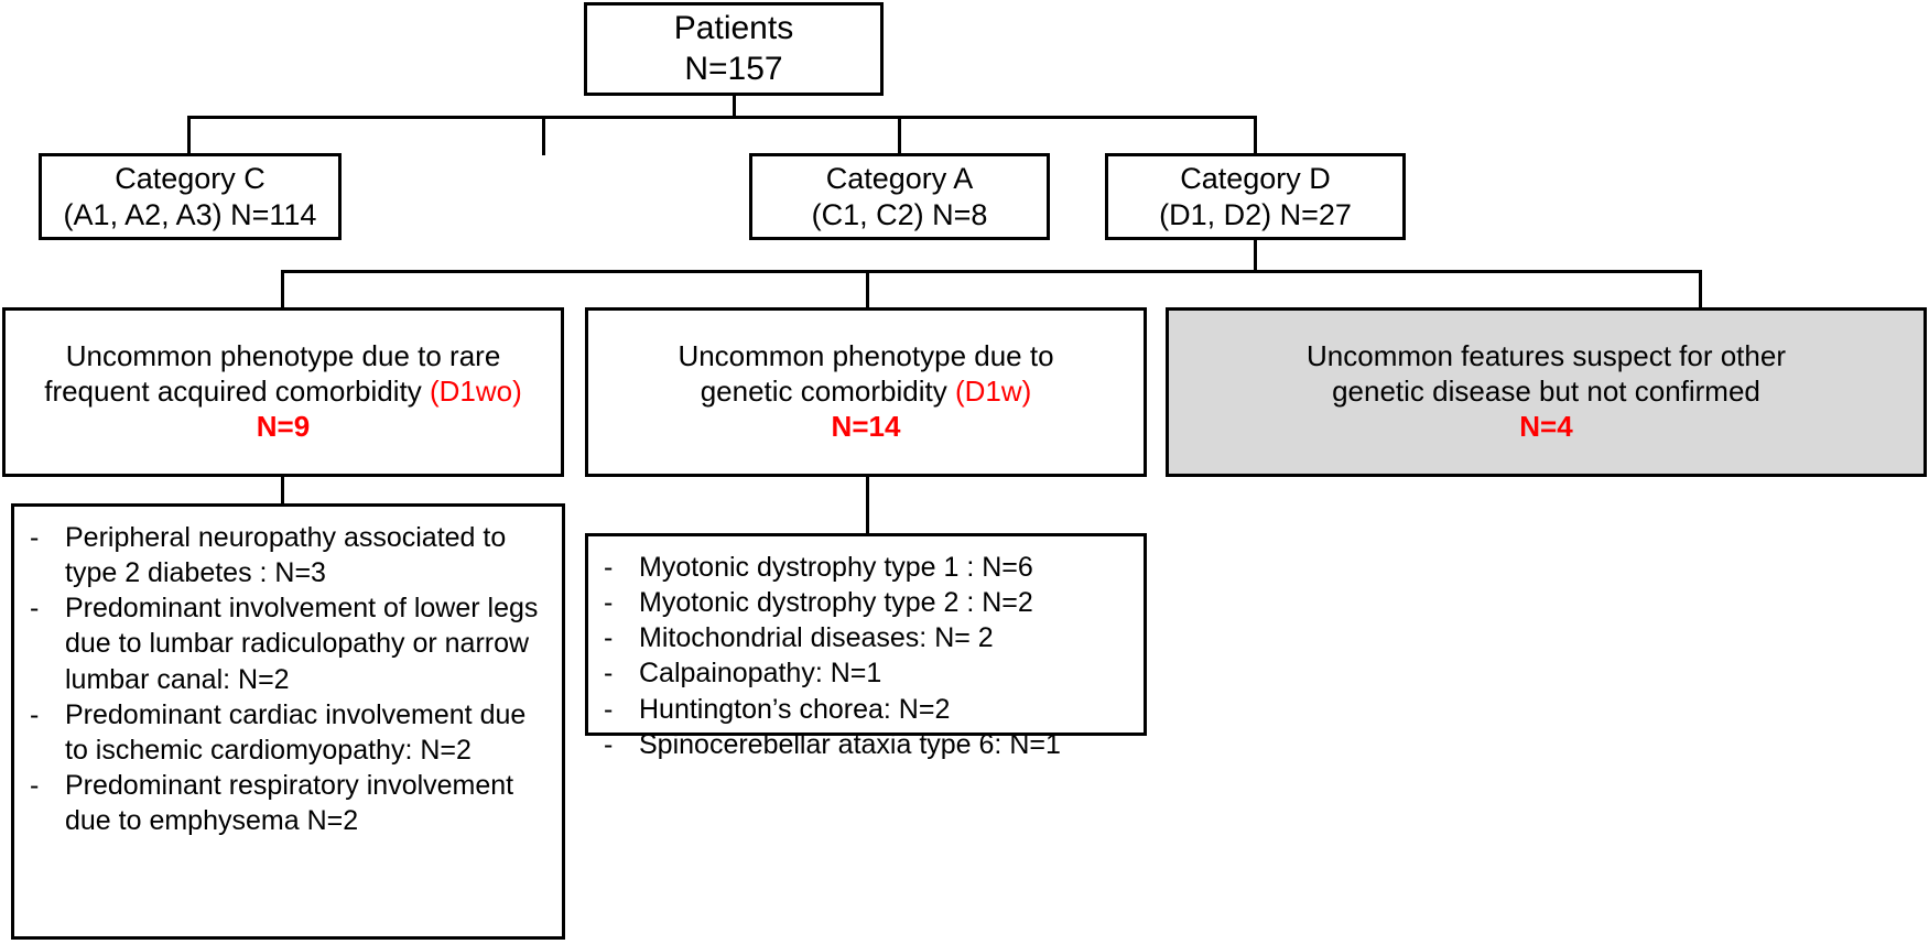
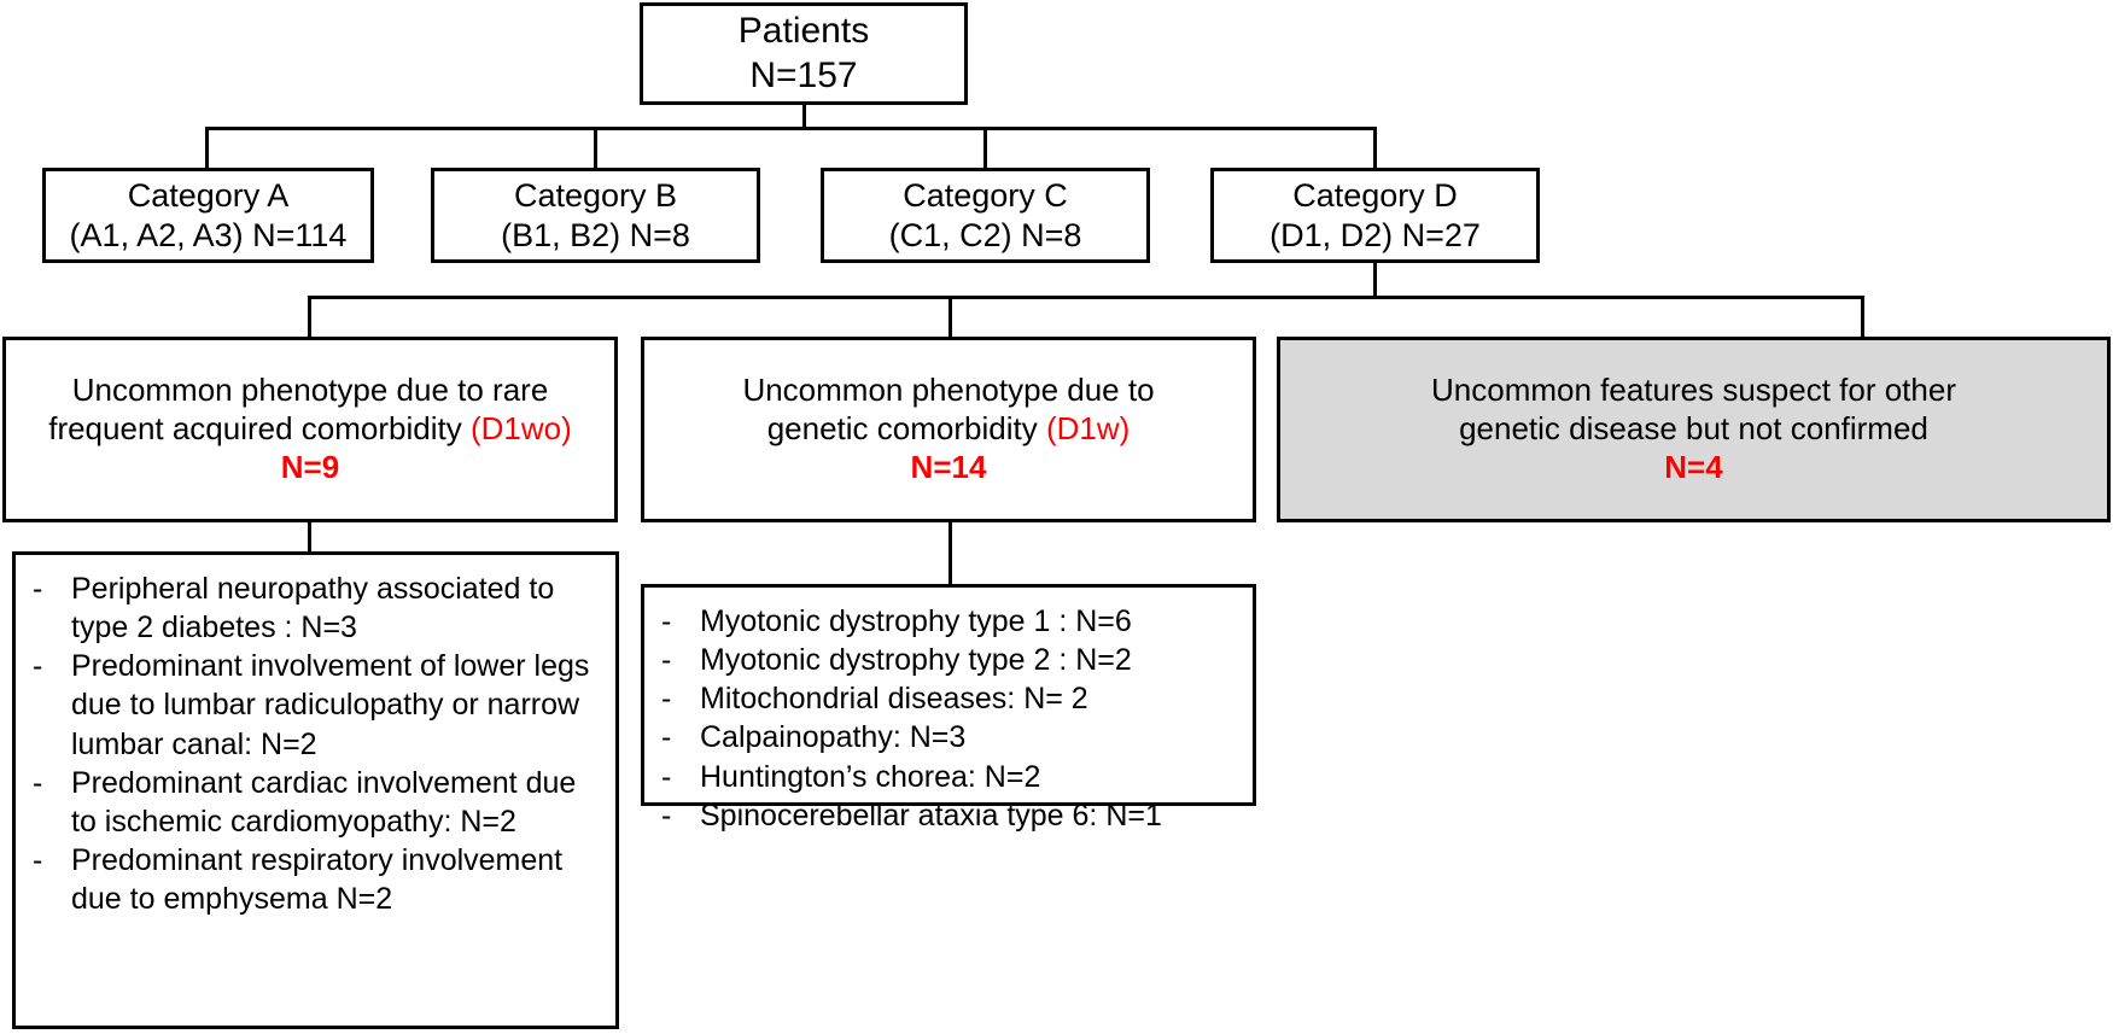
  Patients
  N=157
- Category C
+ Category A
  (A1, A2, A3) N=114
+ Category B
+ (B1, B2) N=8
- Category A
+ Category C
  (C1, C2) N=8
  Category D
  (D1, D2) N=27
  Uncommon phenotype due to rare
  frequent acquired comorbidity (D1wo)
  N=9
  Uncommon phenotype due to
  genetic comorbidity (D1w)
  N=14
  Uncommon features suspect for other
  genetic disease but not confirmed
  N=4
  -
  Peripheral neuropathy associated to type 2 diabetes : N=3
  -
  Predominant involvement of lower legs due to lumbar radiculopathy or narrow lumbar canal: N=2
  -
  Predominant cardiac involvement due to ischemic cardiomyopathy: N=2
  -
  Predominant respiratory involvement due to emphysema N=2
  -
  Myotonic dystrophy type 1 : N=6
  -
  Myotonic dystrophy type 2 : N=2
  -
  Mitochondrial diseases: N= 2
  -
- Calpainopathy: N=1
+ Calpainopathy: N=3
  -
  Huntington’s chorea: N=2
  -
  Spinocerebellar ataxia type 6: N=1
